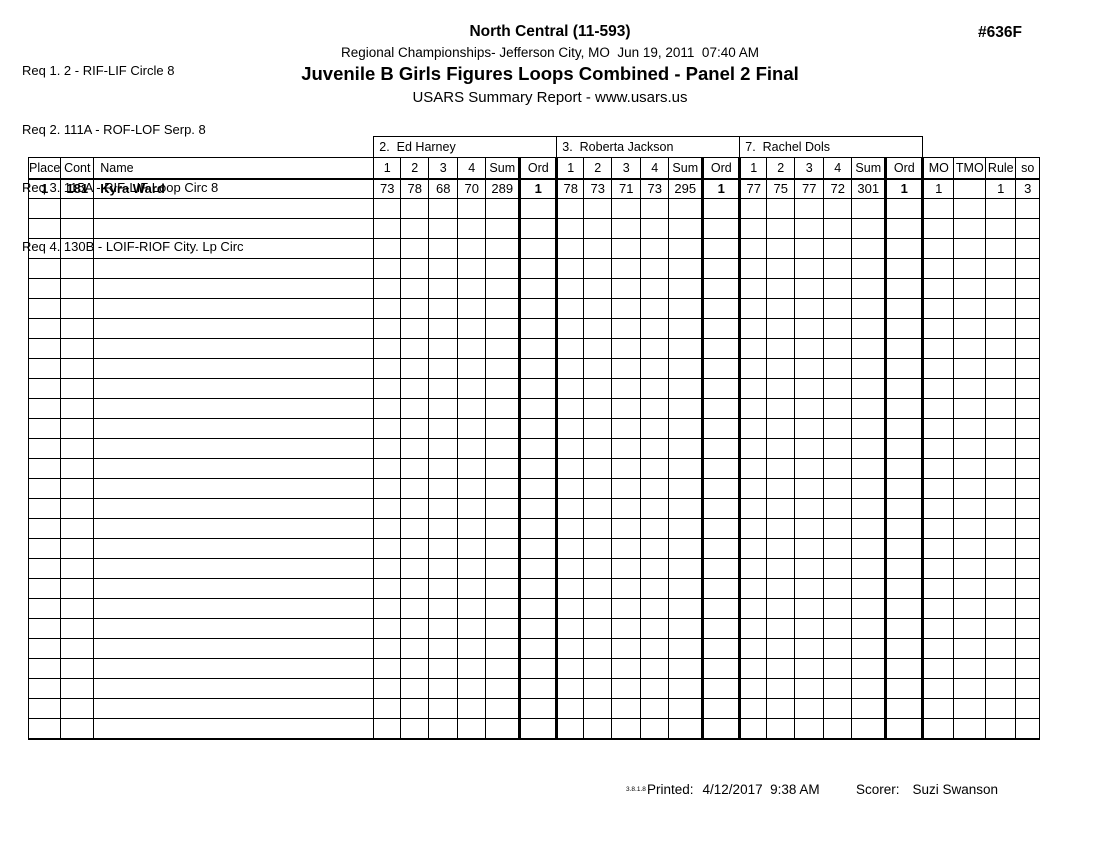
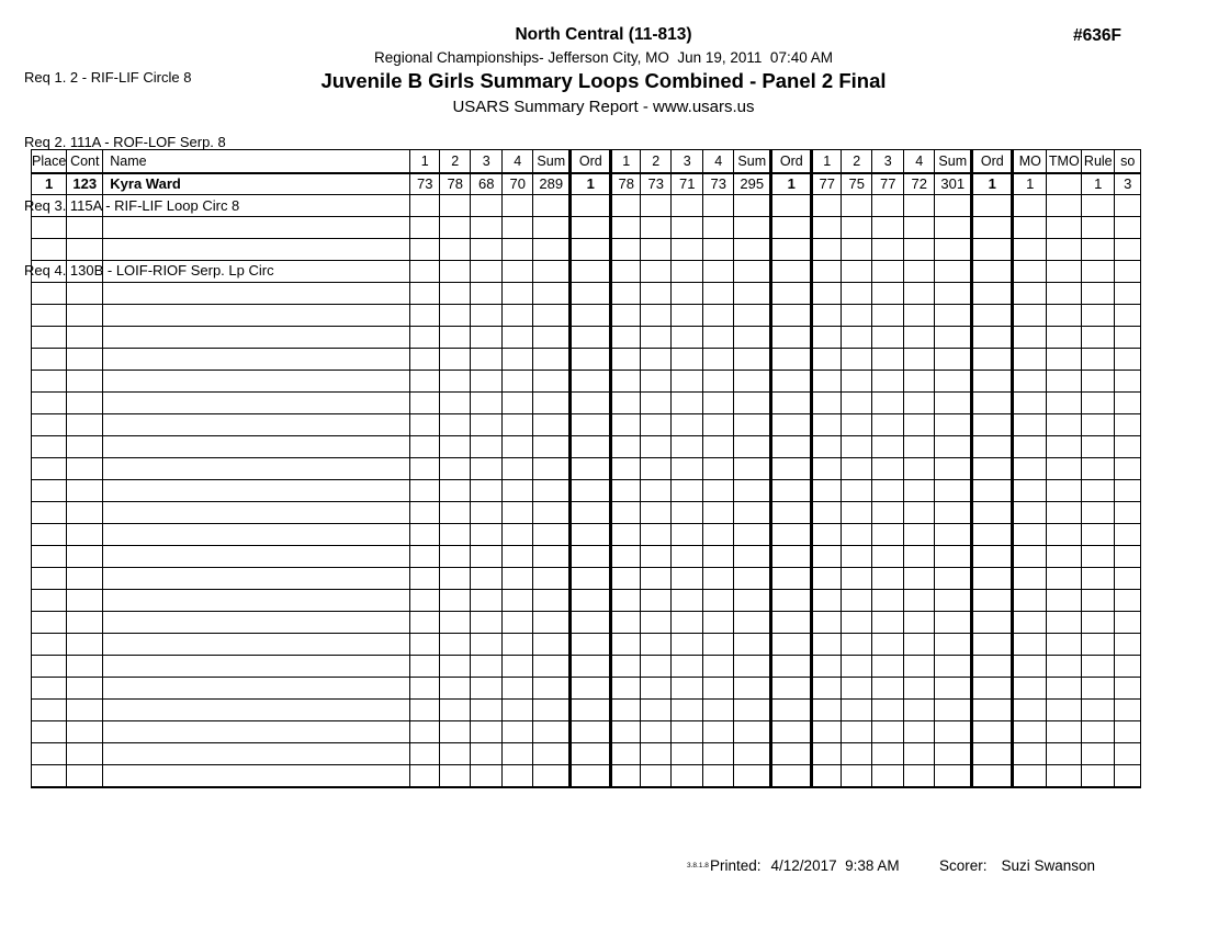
  Req 1. 2 - RIF-LIF Circle 8
  Req 2. 111A - ROF-LOF Serp. 8
  Req 3. 115A - RIF-LIF Loop Circ 8
- Req 4. 130B - LOIF-RIOF City. Lp Circ
+ Req 4. 130B - LOIF-RIOF Serp. Lp Circ
- North Central (11-593)
+ North Central (11-813)
  Regional Championships- Jefferson City, MO Jun 19, 2011 07:40 AM
- Juvenile B Girls Figures Loops Combined - Panel 2 Final
+ Juvenile B Girls Summary Loops Combined - Panel 2 Final
  USARS Summary Report - www.usars.us
  #636F
- 	2. Ed Harney	3. Roberta Jackson	7. Rachel Dols
  Place	Cont	Name	1	2	3	4	Sum	Ord	1	2	3	4	Sum	Ord	1	2	3	4	Sum	Ord	MO	TMO	Rule	so
- 1	181	Kyra Ward	73	78	68	70	289	1	78	73	71	73	295	1	77	75	77	72	301	1	1		1	3
+ 1	123	Kyra Ward	73	78	68	70	289	1	78	73	71	73	295	1	77	75	77	72	301	1	1		1	3
  Printed: 4/12/2017 9:38 AM
  Scorer: Suzi Swanson
